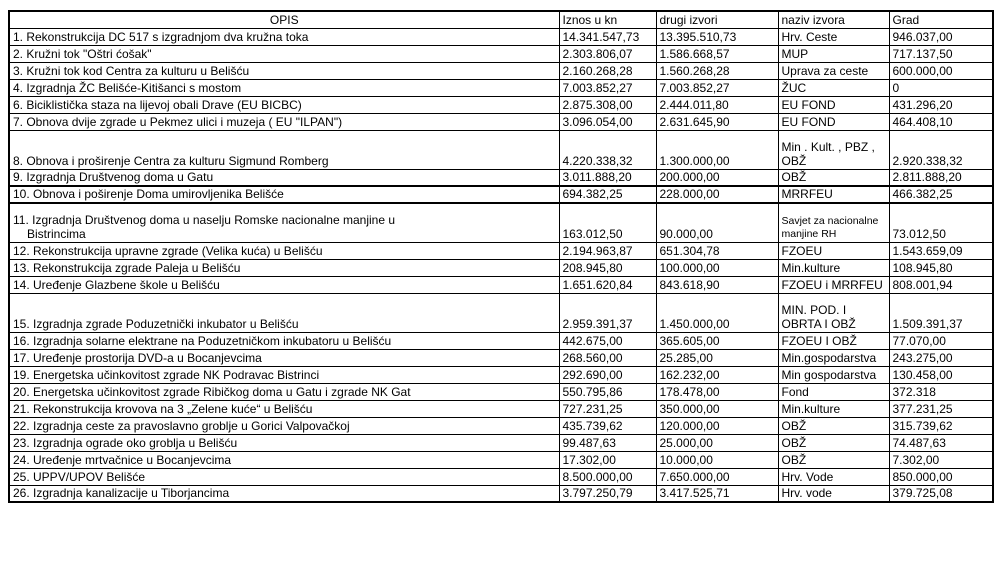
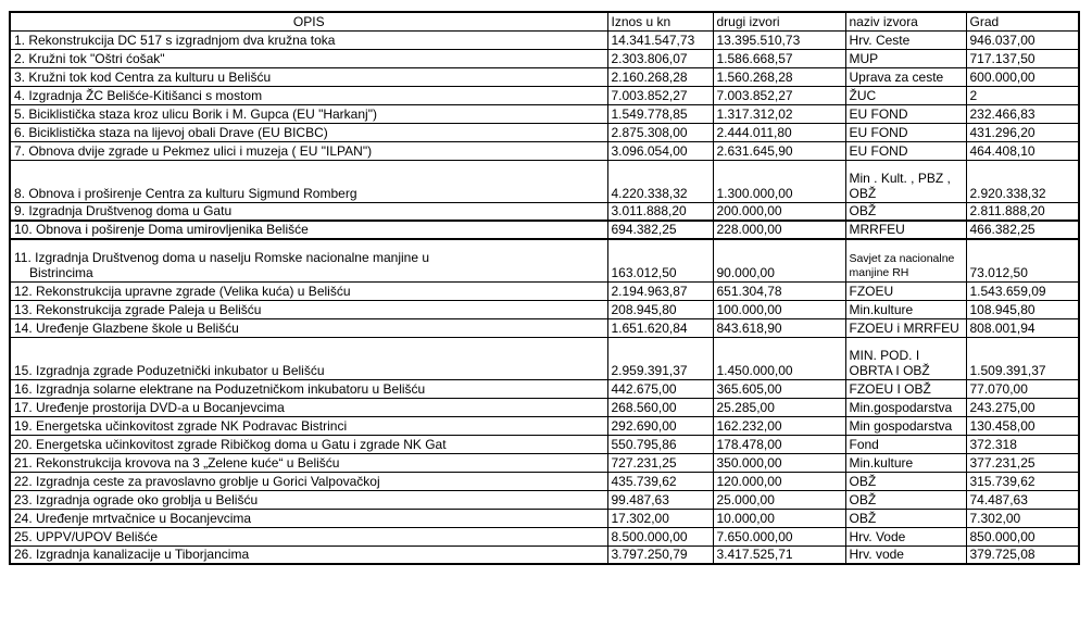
  OPIS	Iznos u kn	drugi izvori	naziv izvora	Grad
  1. Rekonstrukcija DC 517 s izgradnjom dva kružna toka	14.341.547,73	13.395.510,73	Hrv. Ceste	946.037,00
  2. Kružni tok "Oštri ćošak"	2.303.806,07	1.586.668,57	MUP	717.137,50
  3. Kružni tok kod Centra za kulturu u Belišću	2.160.268,28	1.560.268,28	Uprava za ceste	600.000,00
- 4. Izgradnja ŽC Belišće-Kitišanci s mostom	7.003.852,27	7.003.852,27	ŽUC	0
+ 4. Izgradnja ŽC Belišće-Kitišanci s mostom	7.003.852,27	7.003.852,27	ŽUC	2
+ 5. Biciklistička staza kroz ulicu Borik i M. Gupca (EU "Harkanj")	1.549.778,85	1.317.312,02	EU FOND	232.466,83
  6. Biciklistička staza na lijevoj obali Drave (EU BICBC)	2.875.308,00	2.444.011,80	EU FOND	431.296,20
  7. Obnova dvije zgrade u Pekmez ulici i muzeja ( EU "ILPAN")	3.096.054,00	2.631.645,90	EU FOND	464.408,10
  8. Obnova i proširenje Centra za kulturu Sigmund Romberg	4.220.338,32	1.300.000,00	Min . Kult. , PBZ , OBŽ	2.920.338,32
  9. Izgradnja Društvenog doma u Gatu	3.011.888,20	200.000,00	OBŽ	2.811.888,20
  10. Obnova i poširenje Doma umirovljenika Belišće	694.382,25	228.000,00	MRRFEU	466.382,25
  11. Izgradnja Društvenog doma u naselju Romske nacionalne manjine uBistrincima	163.012,50	90.000,00	Savjet za nacionalne manjine RH	73.012,50
  12. Rekonstrukcija upravne zgrade (Velika kuća) u Belišću	2.194.963,87	651.304,78	FZOEU	1.543.659,09
  13. Rekonstrukcija zgrade Paleja u Belišću	208.945,80	100.000,00	Min.kulture	108.945,80
  14. Uređenje Glazbene škole u Belišću	1.651.620,84	843.618,90	FZOEU i MRRFEU	808.001,94
  15. Izgradnja zgrade Poduzetnički inkubator u Belišću	2.959.391,37	1.450.000,00	MIN. POD. I OBRTA I OBŽ	1.509.391,37
  16. Izgradnja solarne elektrane na Poduzetničkom inkubatoru u Belišću	442.675,00	365.605,00	FZOEU I OBŽ	77.070,00
  17. Uređenje prostorija DVD-a u Bocanjevcima	268.560,00	25.285,00	Min.gospodarstva	243.275,00
  19. Energetska učinkovitost zgrade NK Podravac Bistrinci	292.690,00	162.232,00	Min gospodarstva	130.458,00
  20. Energetska učinkovitost zgrade Ribičkog doma u Gatu i zgrade NK Gat	550.795,86	178.478,00	Fond	372.318
  21. Rekonstrukcija krovova na 3 „Zelene kuće“ u Belišću	727.231,25	350.000,00	Min.kulture	377.231,25
  22. Izgradnja ceste za pravoslavno groblje u Gorici Valpovačkoj	435.739,62	120.000,00	OBŽ	315.739,62
  23. Izgradnja ograde oko groblja u Belišću	99.487,63	25.000,00	OBŽ	74.487,63
  24. Uređenje mrtvačnice u Bocanjevcima	17.302,00	10.000,00	OBŽ	7.302,00
  25. UPPV/UPOV Belišće	8.500.000,00	7.650.000,00	Hrv. Vode	850.000,00
  26. Izgradnja kanalizacije u Tiborjancima	3.797.250,79	3.417.525,71	Hrv. vode	379.725,08
